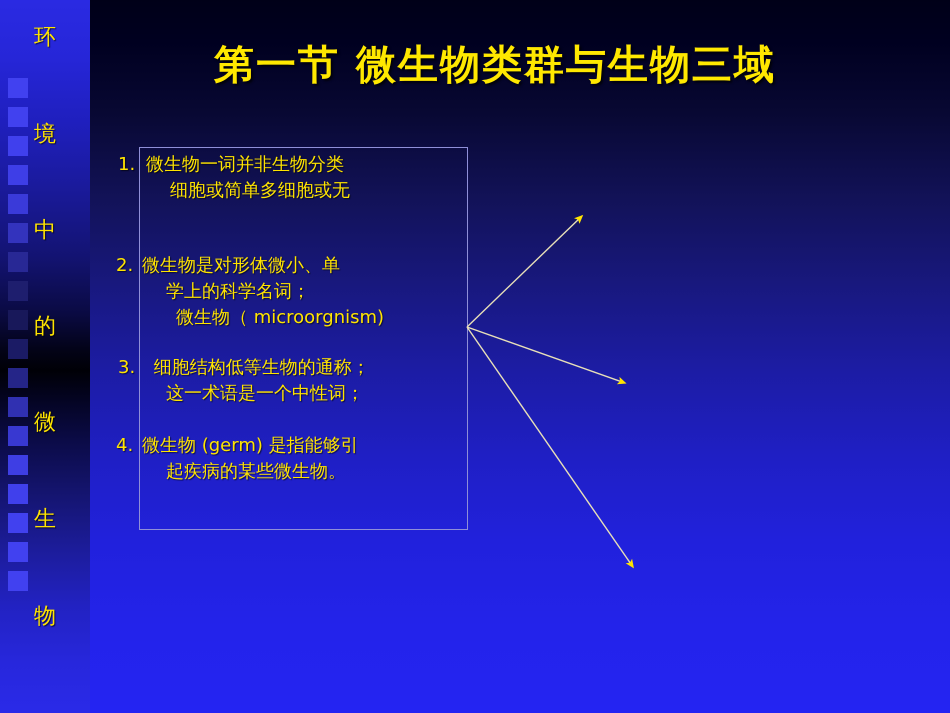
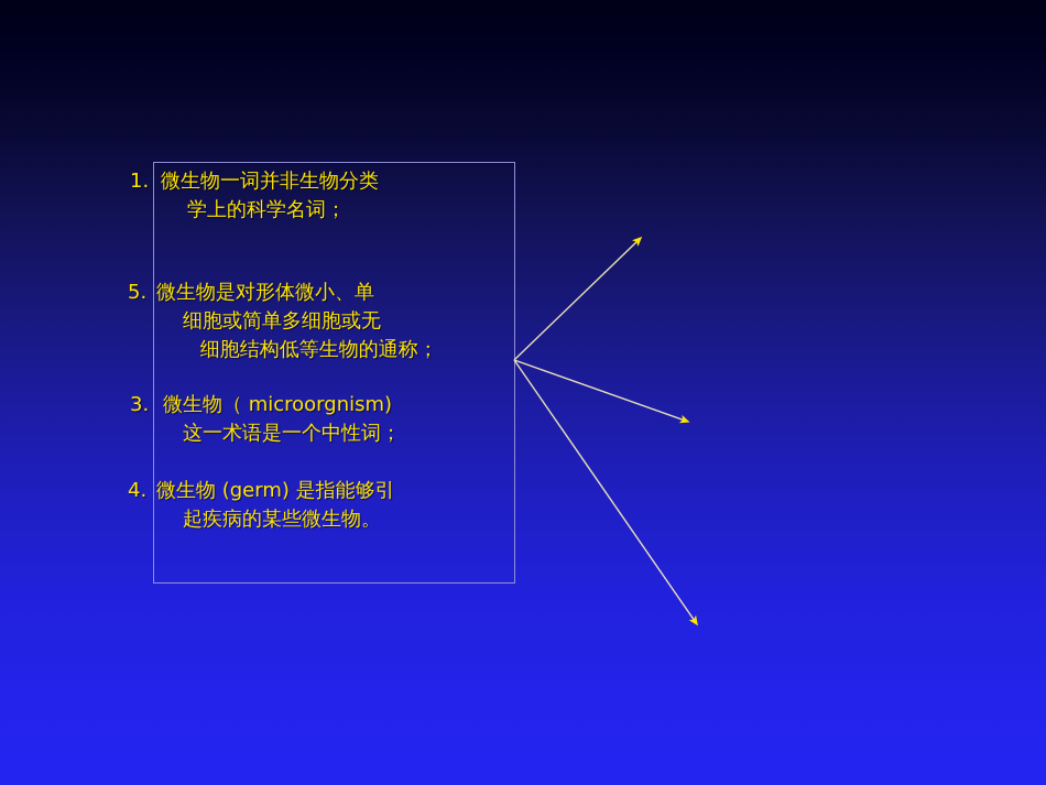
- 环
- 境
- 中
- 的
- 微
- 生
- 物
- 第一节 微生物类群与生物三域
  微生物一词并非生物分类
- 细胞或简单多细胞或无
+ 学上的科学名词；
  1.
  微生物是对形体微小、单
- 学上的科学名词；
+ 细胞或简单多细胞或无
- 微生物（ microorgnism)
+ 细胞结构低等生物的通称；
- 2.
+ 5.
- 细胞结构低等生物的通称；
+ 微生物（ microorgnism)
  这一术语是一个中性词；
  3.
  微生物 (germ) 是指能够引
  起疾病的某些微生物。
  4.
